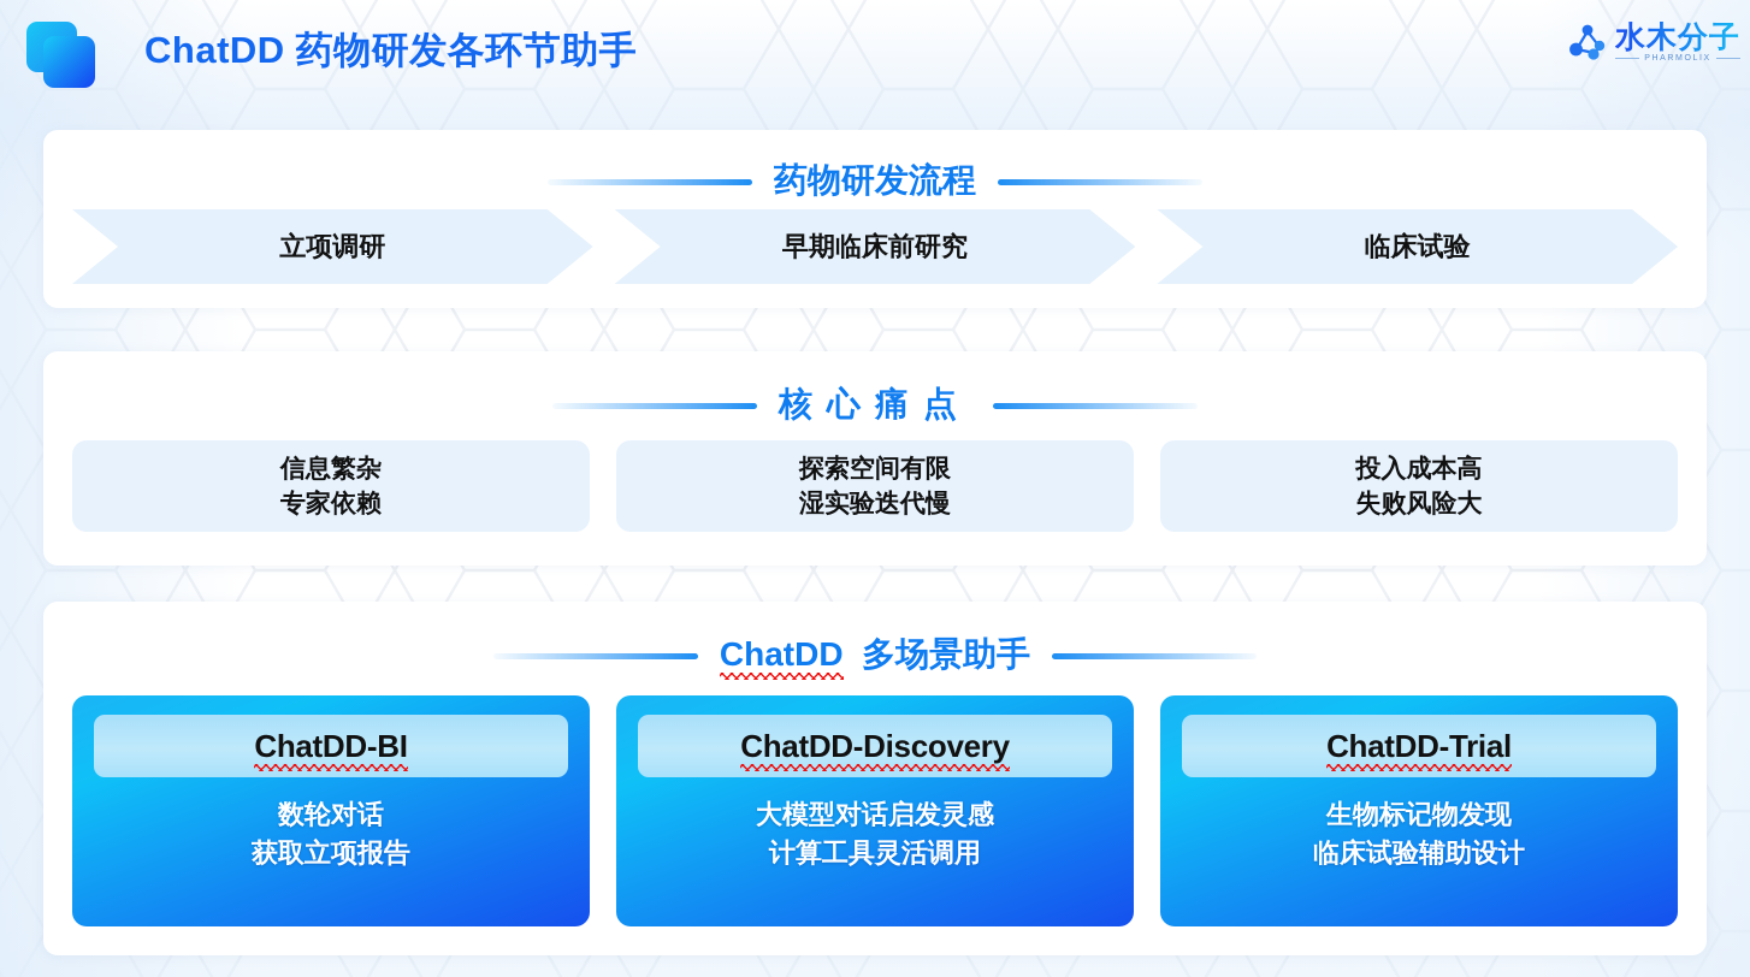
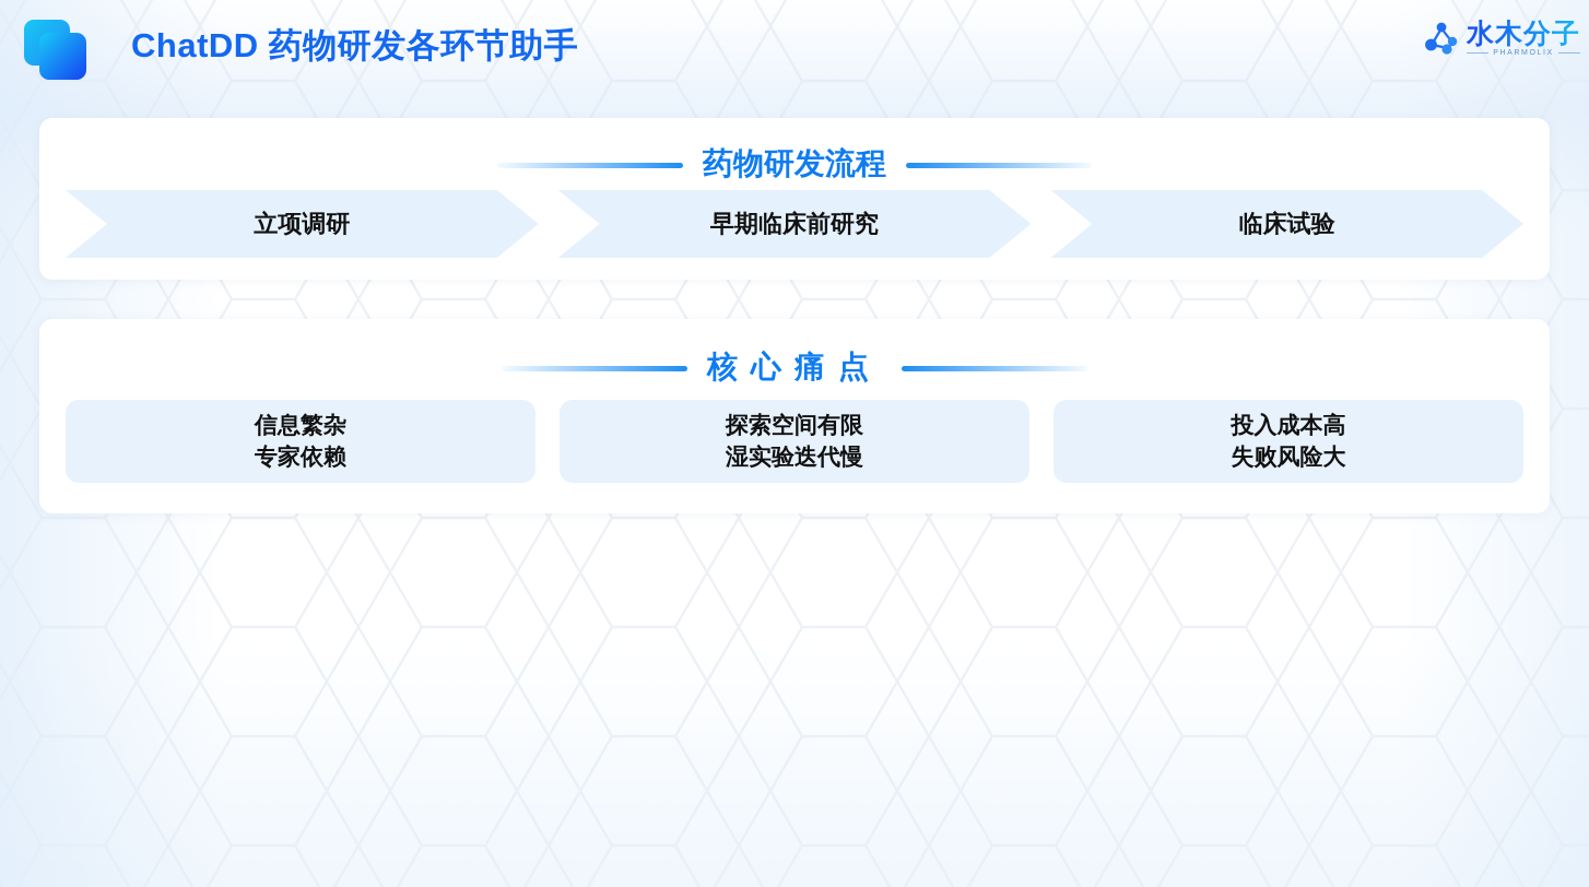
  ChatDD 药物研发各环节助手
  水木分子
  药物研发流程
  立项调研
  早期临床前研究
  临床试验
  核心痛点
  信息繁杂
  专家依赖
  探索空间有限
  湿实验迭代慢
  投入成本高
  失败风险大
- ChatDD 多场景助手
- ChatDD-BI
- 数轮对话
- 获取立项报告
- ChatDD-Discovery
- 大模型对话启发灵感
- 计算工具灵活调用
- ChatDD-Trial
- 生物标记物发现
- 临床试验辅助设计
